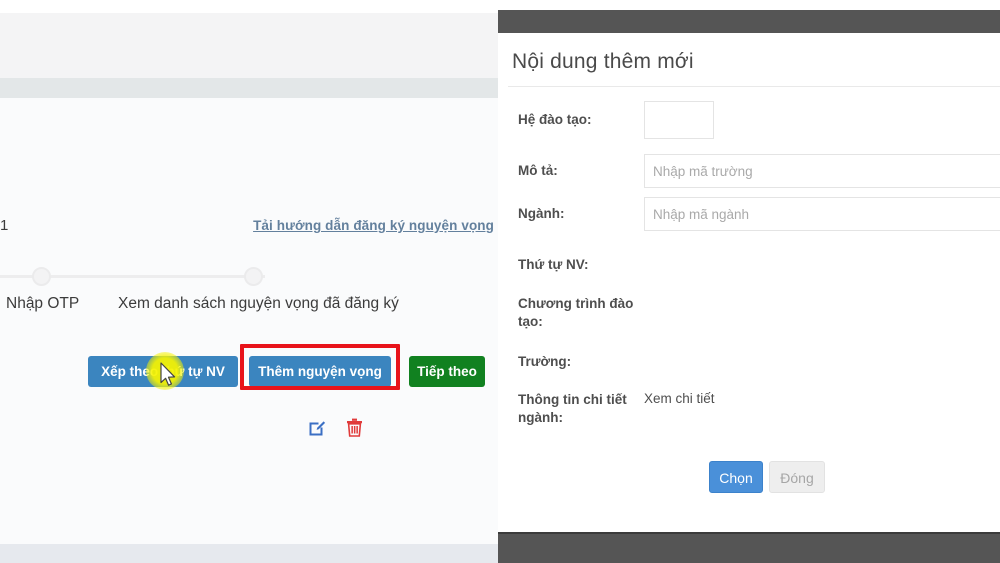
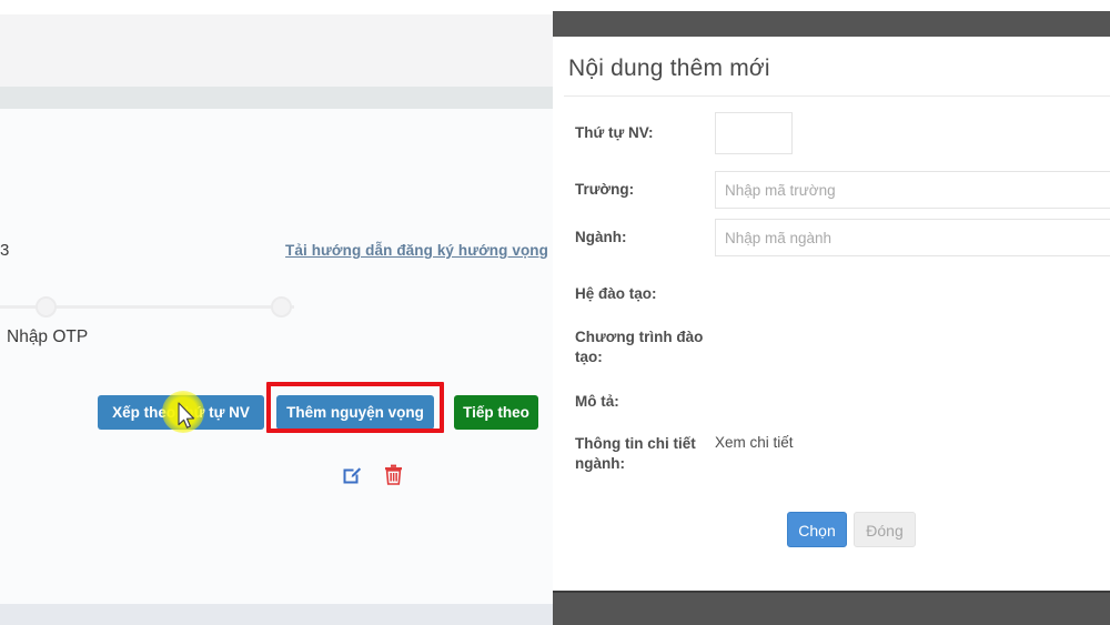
- 1
+ 3
- Tải hướng dẫn đăng ký nguyện vọng
+ Tải hướng dẫn đăng ký hướng vọng
  Nhập OTP
- Xem danh sách nguyện vọng đã đăng ký
  Thêm nguyện vọng
  Tiếp theo
  Nội dung thêm mới
- Hệ đào tạo:
+ Thứ tự NV:
- Mô tả:
+ Trường:
  Nhập mã trường
  Ngành:
  Nhập mã ngành
- Thứ tự NV:
+ Hệ đào tạo:
  Chương trình đào tạo:
- Trường:
+ Mô tả:
  Thông tin chi tiết ngành:
  Xem chi tiết
  Chọn
  Đóng
